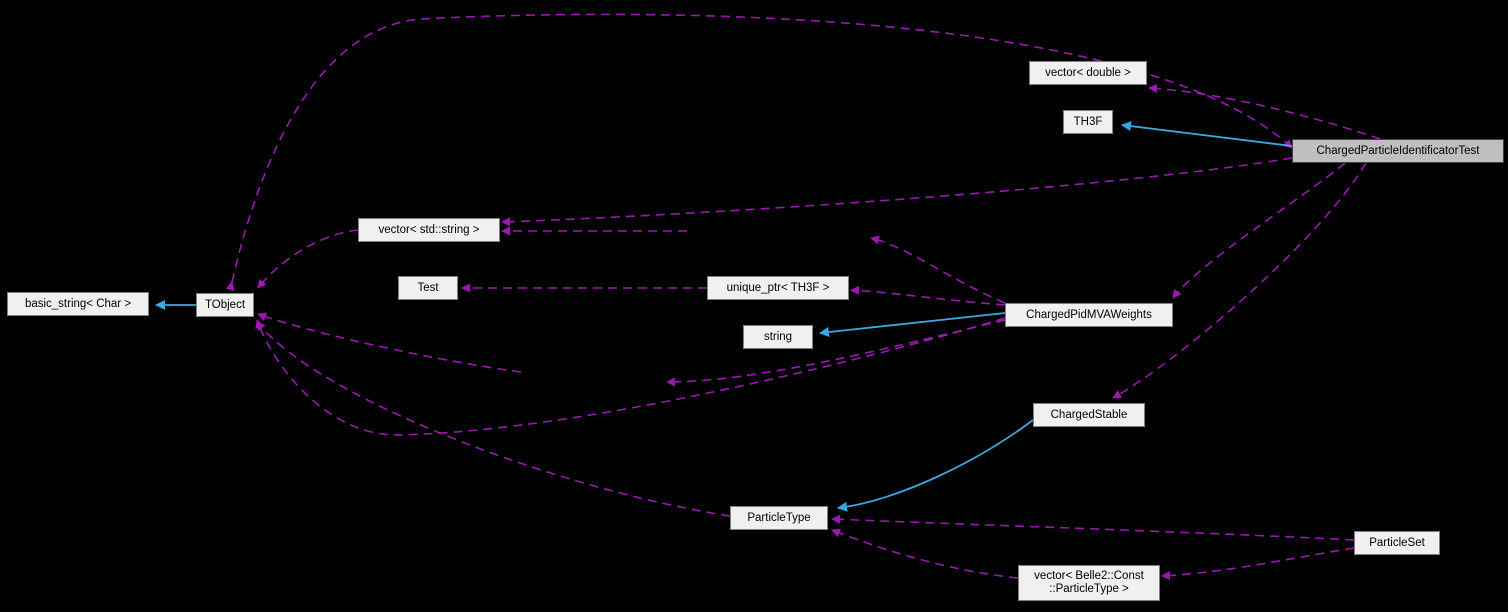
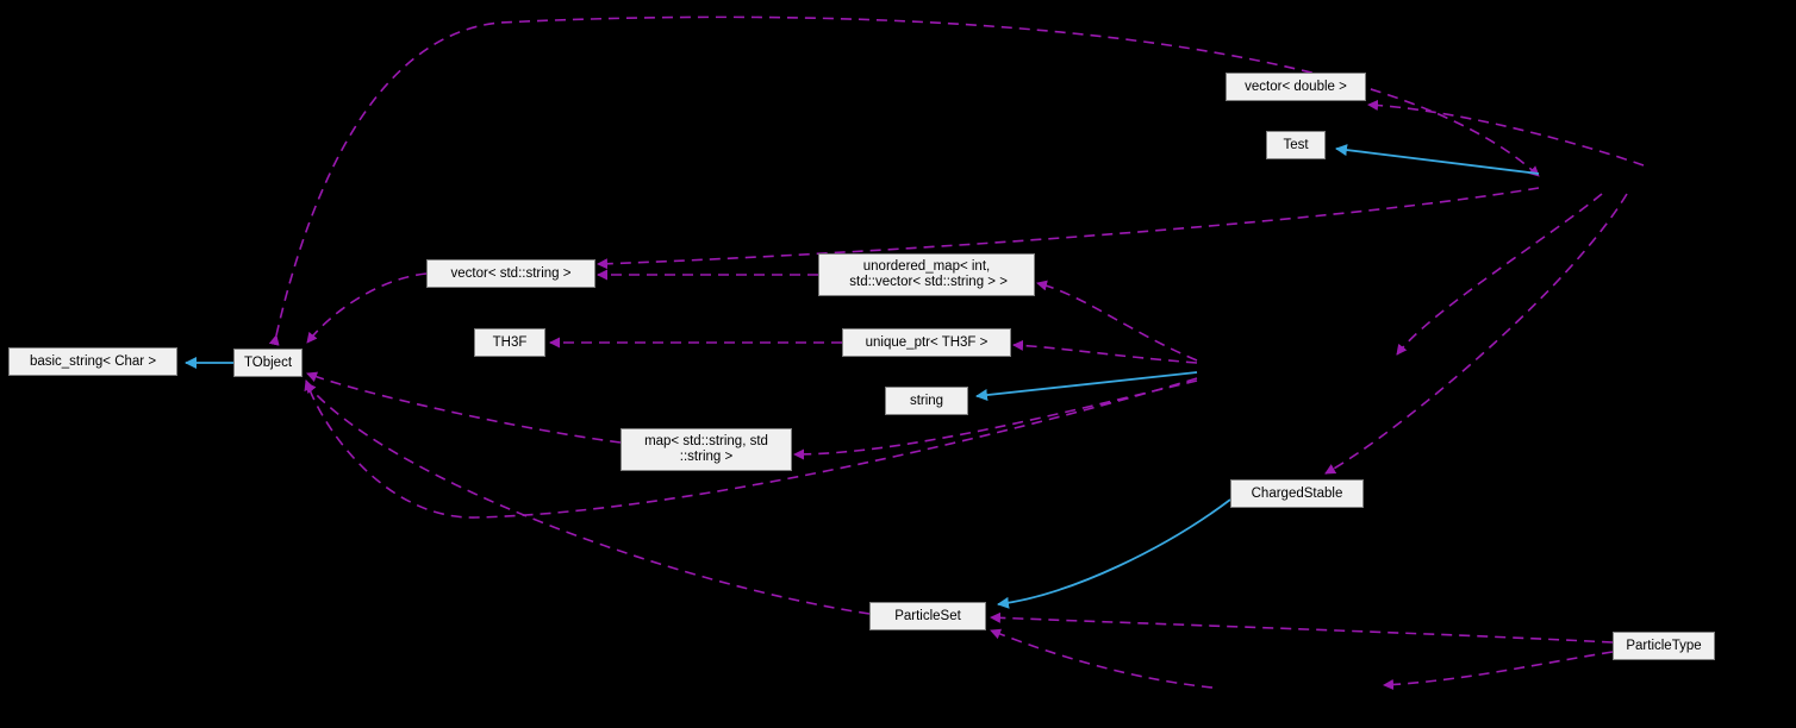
  basic_string< Char >
  TObject
  vector< std::string >
- Test
+ TH3F
+ map< std::string, std
+ ::string >
+ unordered_map< int,
+ std::vector< std::string > >
  unique_ptr< TH3F >
  string
- ParticleType
+ ParticleSet
- vector< Belle2::Const
- ::ParticleType >
  ChargedStable
- ChargedPidMVAWeights
  vector< double >
- TH3F
+ Test
- ParticleSet
+ ParticleType
- ChargedParticleIdentificatorTest
